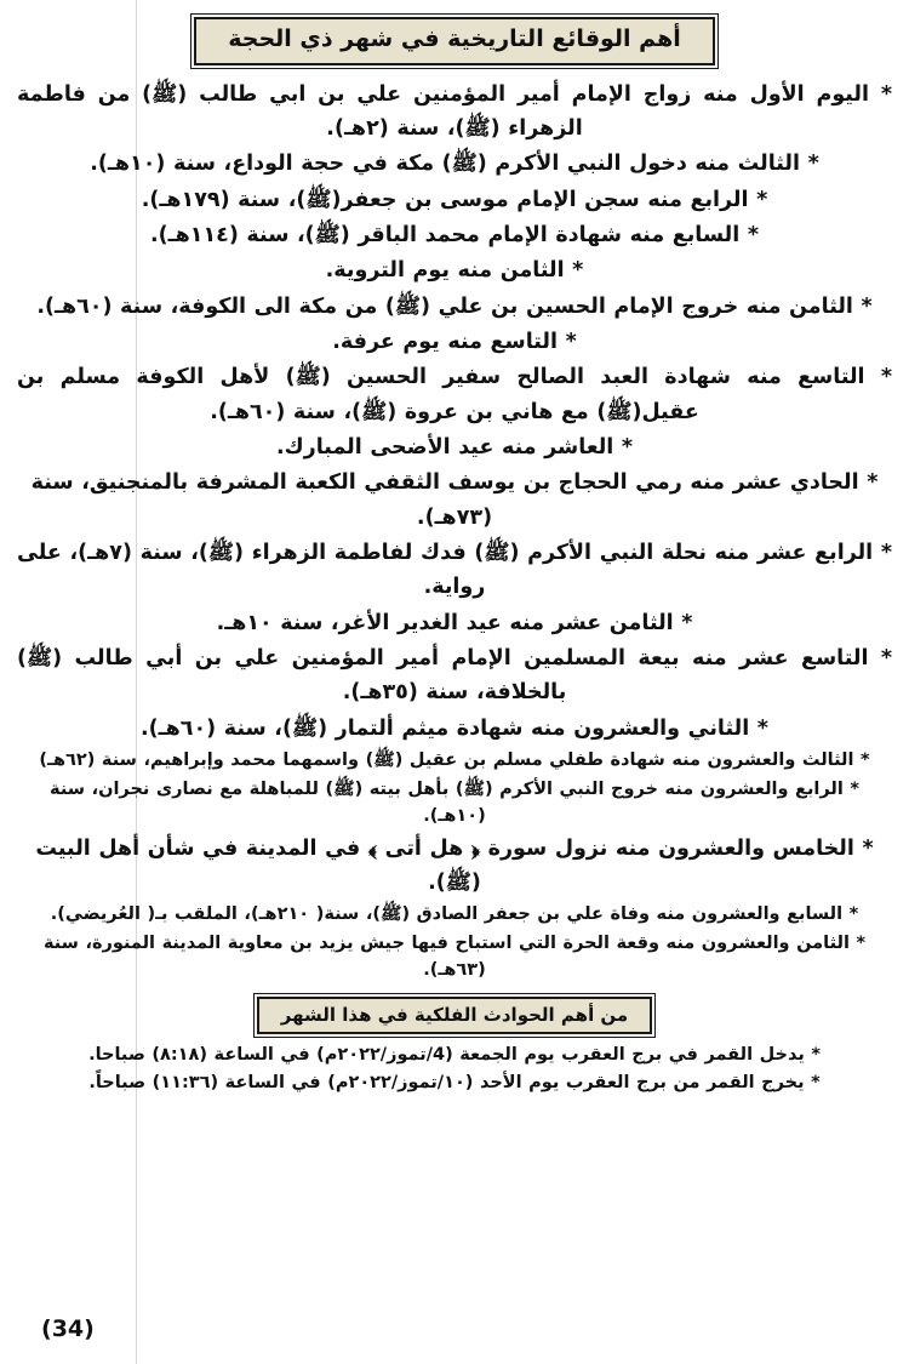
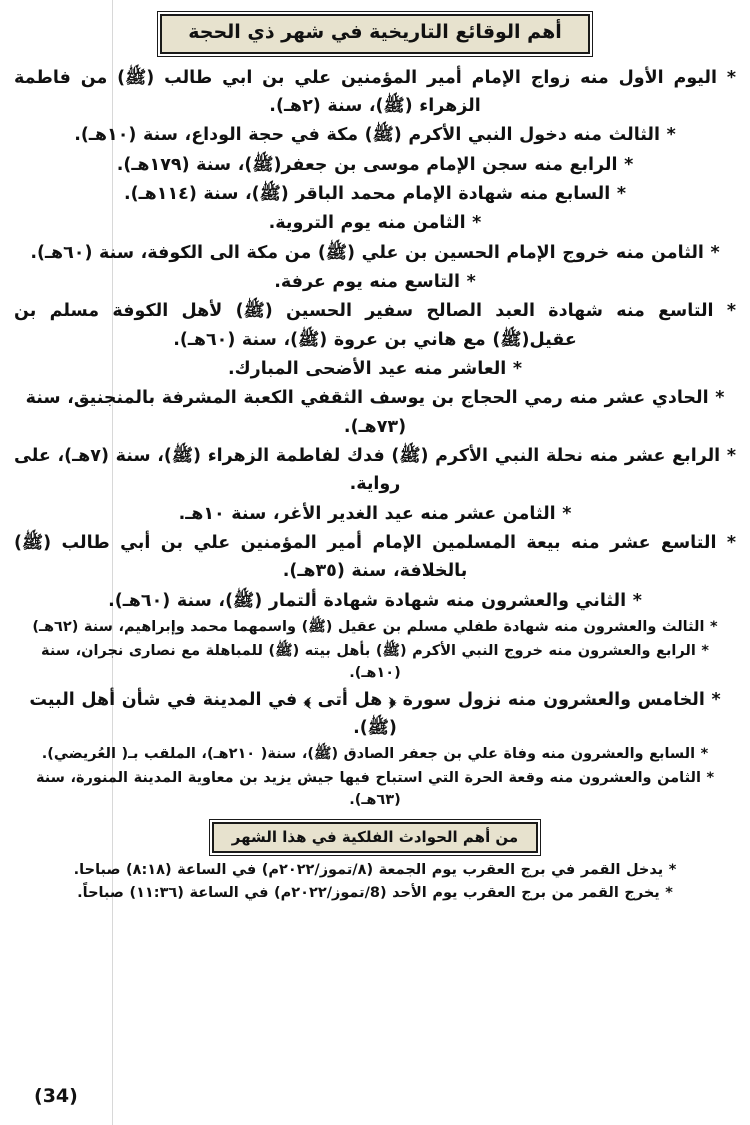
  أهم الوقائع التاريخية في شهر ذي الحجة
  * اليوم الأول منه زواج الإمام أمير المؤمنين علي بن ابي طالب (ﷺ) من فاطمة الزهراء (ﷺ)، سنة (٢هـ).
  * الثالث منه دخول النبي الأكرم (ﷺ) مكة في حجة الوداع، سنة (١٠هـ).
  * الرابع منه سجن الإمام موسى بن جعفر(ﷺ)، سنة (١٧٩هـ).
  * السابع منه شهادة الإمام محمد الباقر (ﷺ)، سنة (١١٤هـ).
  * الثامن منه يوم التروية.
  * الثامن منه خروج الإمام الحسين بن علي (ﷺ) من مكة الى الكوفة، سنة (٦٠هـ).
  * التاسع منه يوم عرفة.
  * التاسع منه شهادة العبد الصالح سفير الحسين (ﷺ) لأهل الكوفة مسلم بن عقيل(ﷺ) مع هاني بن عروة (ﷺ)، سنة (٦٠هـ).
  * العاشر منه عيد الأضحى المبارك.
  * الحادي عشر منه رمي الحجاج بن يوسف الثقفي الكعبة المشرفة بالمنجنيق، سنة (٧٣هـ).
  * الرابع عشر منه نحلة النبي الأكرم (ﷺ) فدك لفاطمة الزهراء (ﷺ)، سنة (٧هـ)، على رواية.
  * الثامن عشر منه عيد الغدير الأغر، سنة ١٠هـ.
  * التاسع عشر منه بيعة المسلمين الإمام أمير المؤمنين علي بن أبي طالب (ﷺ) بالخلافة، سنة (٣٥هـ).
- * الثاني والعشرون منه شهادة ميثم ألتمار (ﷺ)، سنة (٦٠هـ).
+ * الثاني والعشرون منه شهادة شهادة ألتمار (ﷺ)، سنة (٦٠هـ).
  * الثالث والعشرون منه شهادة طفلي مسلم بن عقيل (ﷺ) واسمهما محمد وإبراهيم، سنة (٦٢هـ)
  * الرابع والعشرون منه خروج النبي الأكرم (ﷺ) بأهل بيته (ﷺ) للمباهلة مع نصارى نجران، سنة (١٠هـ).
  * الخامس والعشرون منه نزول سورة ﴿ هل أتى ﴾ في المدينة في شأن أهل البيت (ﷺ).
  * السابع والعشرون منه وفاة علي بن جعفر الصادق (ﷺ)، سنة( ٢١٠هـ)، الملقب بـ( العُريضي).
  * الثامن والعشرون منه وقعة الحرة التي استباح فيها جيش يزيد بن معاوية المدينة المنورة، سنة (٦٣هـ).
  من أهم الحوادث الفلكية في هذا الشهر
- * يدخل القمر في برج العقرب يوم الجمعة (4/تموز/٢٠٢٢م) في الساعة (٨:١٨) صباحا.
+ * يدخل القمر في برج العقرب يوم الجمعة (٨/تموز/٢٠٢٢م) في الساعة (٨:١٨) صباحا.
- * يخرج القمر من برج العقرب يوم الأحد (١٠/تموز/٢٠٢٢م) في الساعة (١١:٣٦) صباحاً.
+ * يخرج القمر من برج العقرب يوم الأحد (8/تموز/٢٠٢٢م) في الساعة (١١:٣٦) صباحاً.
  (34)
